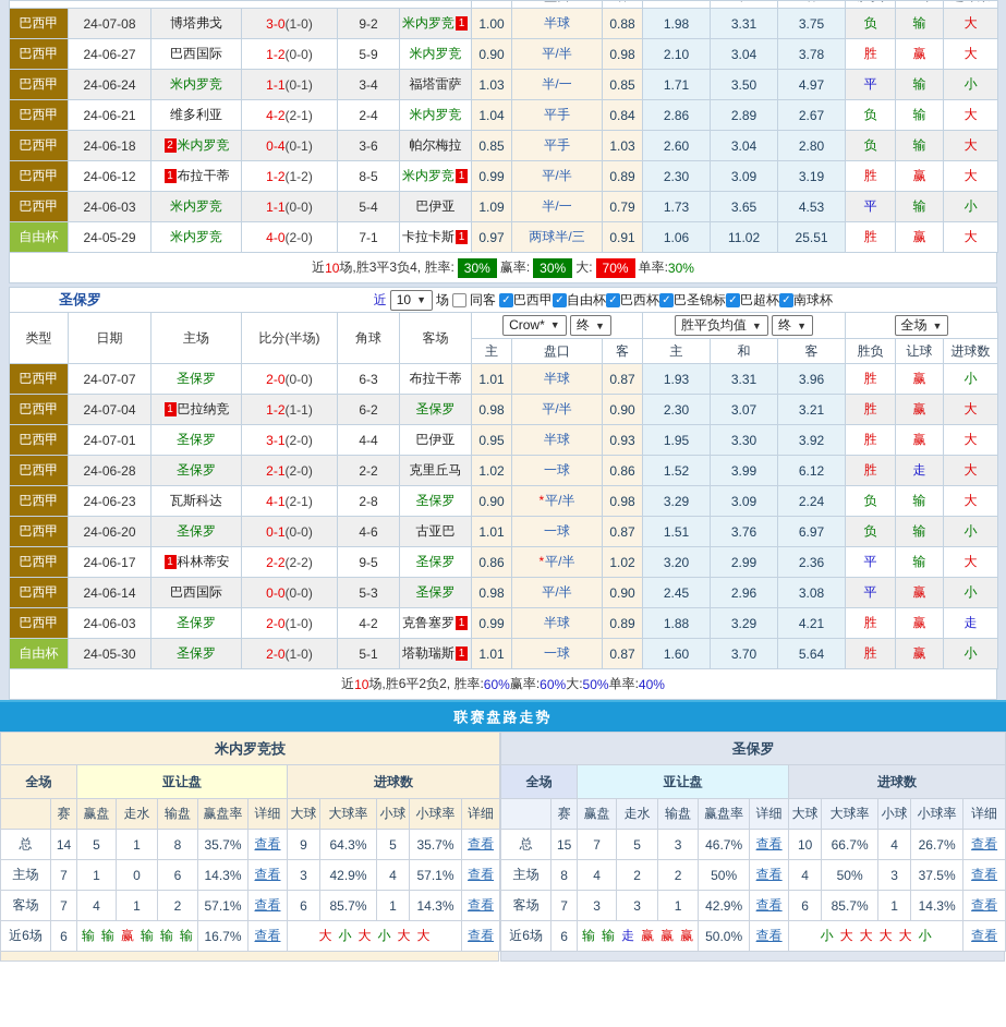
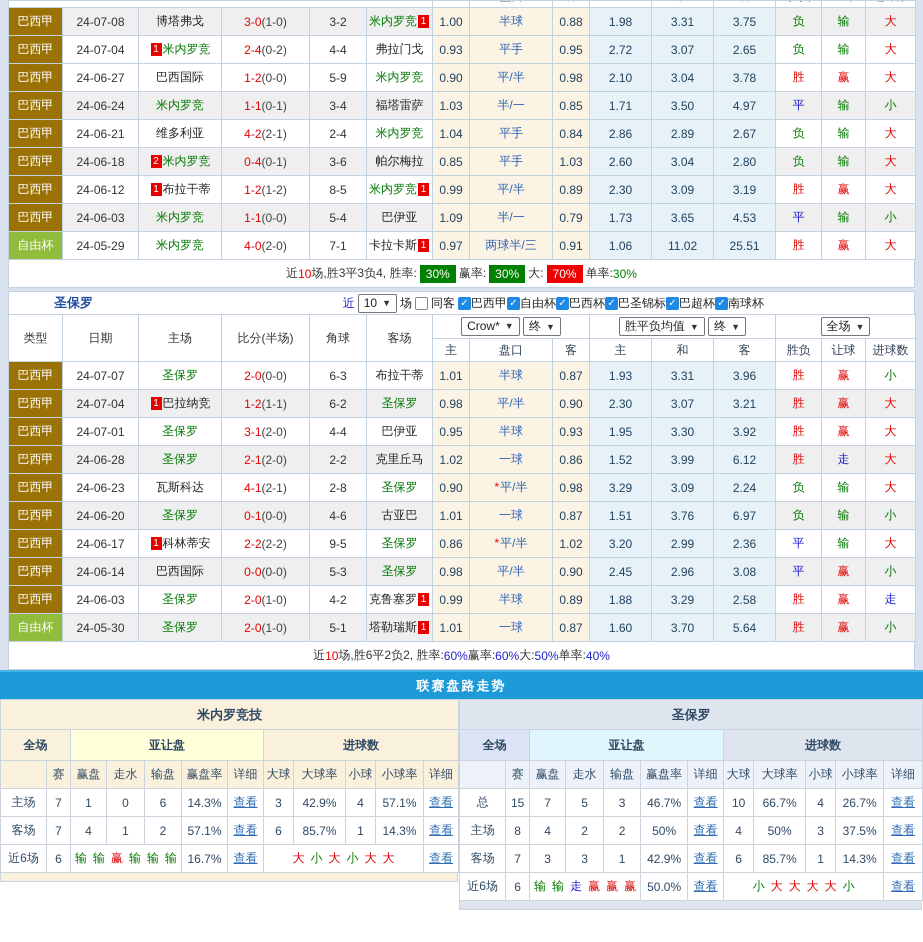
- 巴西甲	24-07-08	博塔弗戈	3-0(1-0)	9-2	米内罗竞 1	1.00	半球	0.88	1.98	3.31	3.75	负	输	大
+ 巴西甲	24-07-08	博塔弗戈	3-0(1-0)	3-2	米内罗竞 1	1.00	半球	0.88	1.98	3.31	3.75	负	输	大
+ 巴西甲	24-07-04	1 米内罗竞	2-4(0-2)	4-4	弗拉门戈	0.93	平手	0.95	2.72	3.07	2.65	负	输	大
  巴西甲	24-06-27	巴西国际	1-2(0-0)	5-9	米内罗竞	0.90	平/半	0.98	2.10	3.04	3.78	胜	赢	大
  巴西甲	24-06-24	米内罗竞	1-1(0-1)	3-4	福塔雷萨	1.03	半/一	0.85	1.71	3.50	4.97	平	输	小
  巴西甲	24-06-21	维多利亚	4-2(2-1)	2-4	米内罗竞	1.04	平手	0.84	2.86	2.89	2.67	负	输	大
  巴西甲	24-06-18	2 米内罗竞	0-4(0-1)	3-6	帕尔梅拉	0.85	平手	1.03	2.60	3.04	2.80	负	输	大
  巴西甲	24-06-12	1 布拉干蒂	1-2(1-2)	8-5	米内罗竞 1	0.99	平/半	0.89	2.30	3.09	3.19	胜	赢	大
  巴西甲	24-06-03	米内罗竞	1-1(0-0)	5-4	巴伊亚	1.09	半/一	0.79	1.73	3.65	4.53	平	输	小
  自由杯	24-05-29	米内罗竞	4-0(2-0)	7-1	卡拉卡斯 1	0.97	两球半/三	0.91	1.06	11.02	25.51	胜	赢	大
  近
  10
  场,胜3平3负4, 胜率:
  30%
  赢率:
  30%
  大:
  70%
  单率:
  30%
  圣保罗
  近
  10
  ▼
  场
  同客
  ✓
  巴西甲
  ✓
  自由杯
  ✓
  巴西杯
  ✓
  巴圣锦标
  ✓
  巴超杯
  ✓
  南球杯
  类型	日期	主场	比分(半场)	角球	客场	Crow* ▼ 终 ▼	胜平负均值 ▼ 终 ▼	全场 ▼
  主	盘口	客	主	和	客	胜负	让球	进球数
  巴西甲	24-07-07	圣保罗	2-0(0-0)	6-3	布拉干蒂	1.01	半球	0.87	1.93	3.31	3.96	胜	赢	小
  巴西甲	24-07-04	1 巴拉纳竞	1-2(1-1)	6-2	圣保罗	0.98	平/半	0.90	2.30	3.07	3.21	胜	赢	大
  巴西甲	24-07-01	圣保罗	3-1(2-0)	4-4	巴伊亚	0.95	半球	0.93	1.95	3.30	3.92	胜	赢	大
  巴西甲	24-06-28	圣保罗	2-1(2-0)	2-2	克里丘马	1.02	一球	0.86	1.52	3.99	6.12	胜	走	大
  巴西甲	24-06-23	瓦斯科达	4-1(2-1)	2-8	圣保罗	0.90	*平/半	0.98	3.29	3.09	2.24	负	输	大
  巴西甲	24-06-20	圣保罗	0-1(0-0)	4-6	古亚巴	1.01	一球	0.87	1.51	3.76	6.97	负	输	小
  巴西甲	24-06-17	1 科林蒂安	2-2(2-2)	9-5	圣保罗	0.86	*平/半	1.02	3.20	2.99	2.36	平	输	大
  巴西甲	24-06-14	巴西国际	0-0(0-0)	5-3	圣保罗	0.98	平/半	0.90	2.45	2.96	3.08	平	赢	小
- 巴西甲	24-06-03	圣保罗	2-0(1-0)	4-2	克鲁塞罗 1	0.99	半球	0.89	1.88	3.29	4.21	胜	赢	走
+ 巴西甲	24-06-03	圣保罗	2-0(1-0)	4-2	克鲁塞罗 1	0.99	半球	0.89	1.88	3.29	2.58	胜	赢	走
  自由杯	24-05-30	圣保罗	2-0(1-0)	5-1	塔勒瑞斯 1	1.01	一球	0.87	1.60	3.70	5.64	胜	赢	小
  近
  10
  场,胜6平2负2, 胜率:
  60%
  赢率:
  60%
  大:
  50%
  单率:
  40%
  联赛盘路走势
  米内罗竞技
  全场	亚让盘	进球数
  	赛	赢盘	走水	输盘	赢盘率	详细	大球	大球率	小球	小球率	详细
- 总	14	5	1	8	35.7%	查看	9	64.3%	5	35.7%	查看
  主场	7	1	0	6	14.3%	查看	3	42.9%	4	57.1%	查看
  客场	7	4	1	2	57.1%	查看	6	85.7%	1	14.3%	查看
  近6场	6	输 输 赢 输 输 输	16.7%	查看	大 小 大 小 大 大	查看
  圣保罗
  全场	亚让盘	进球数
  	赛	赢盘	走水	输盘	赢盘率	详细	大球	大球率	小球	小球率	详细
  总	15	7	5	3	46.7%	查看	10	66.7%	4	26.7%	查看
  主场	8	4	2	2	50%	查看	4	50%	3	37.5%	查看
  客场	7	3	3	1	42.9%	查看	6	85.7%	1	14.3%	查看
  近6场	6	输 输 走 赢 赢 赢	50.0%	查看	小 大 大 大 大 小	查看
